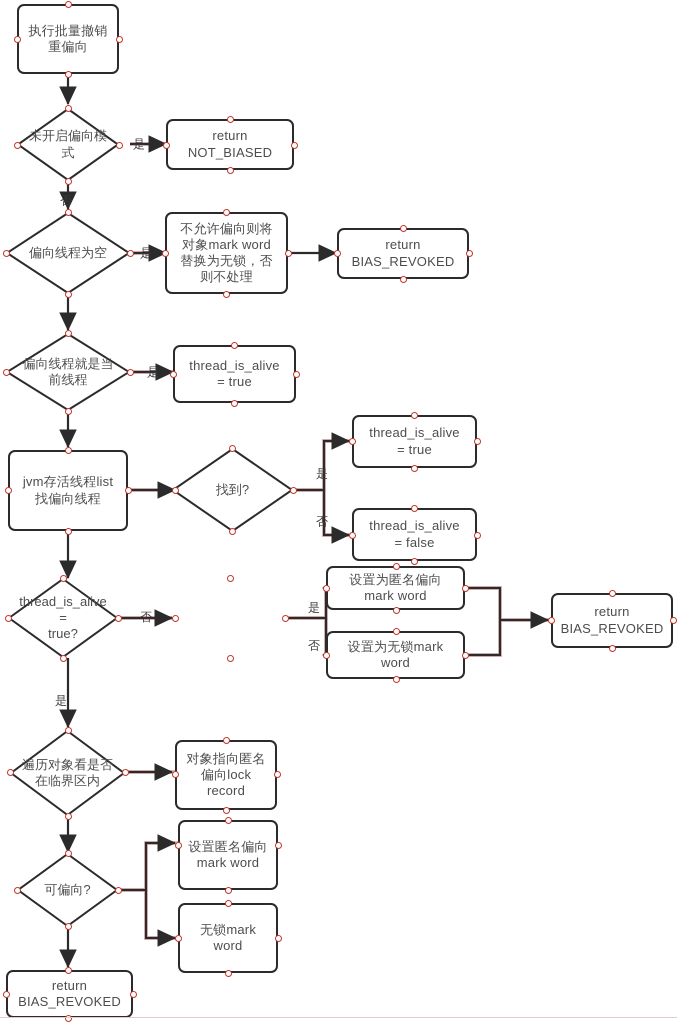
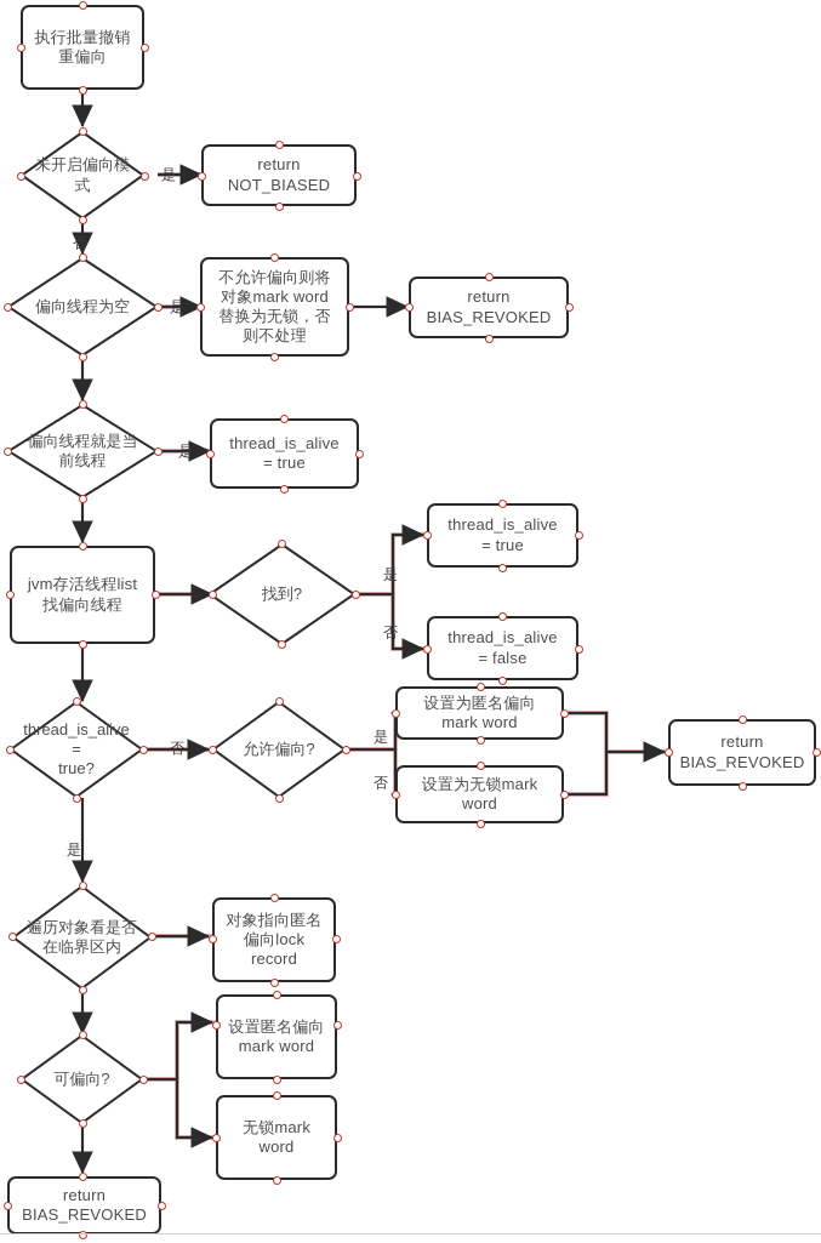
  执行批量撤销
  重偏向
  未开启偏向模
  式
  是
  return
  NOT_BIASED
  偏向线程为空
  是
  不允许偏向则将
  对象mark word
  替换为无锁，否
  则不处理
  return
  BIAS_REVOKED
  偏向线程就是当
  前线程
  是
  thread_is_alive
  = true
  jvm存活线程list
  找偏向线程
  找到?
  thread_is_alive
  = true
  thread_is_alive
  = false
  thread_is_alive
  =
  true?
  否
+ 允许偏向?
  设置为匿名偏向
  mark word
  设置为无锁mark
  word
  return
  BIAS_REVOKED
  遍历对象看是否
  在临界区内
  对象指向匿名
  偏向lock
  record
  可偏向?
  设置匿名偏向
  mark word
  无锁mark
  word
  return
  BIAS_REVOKED
